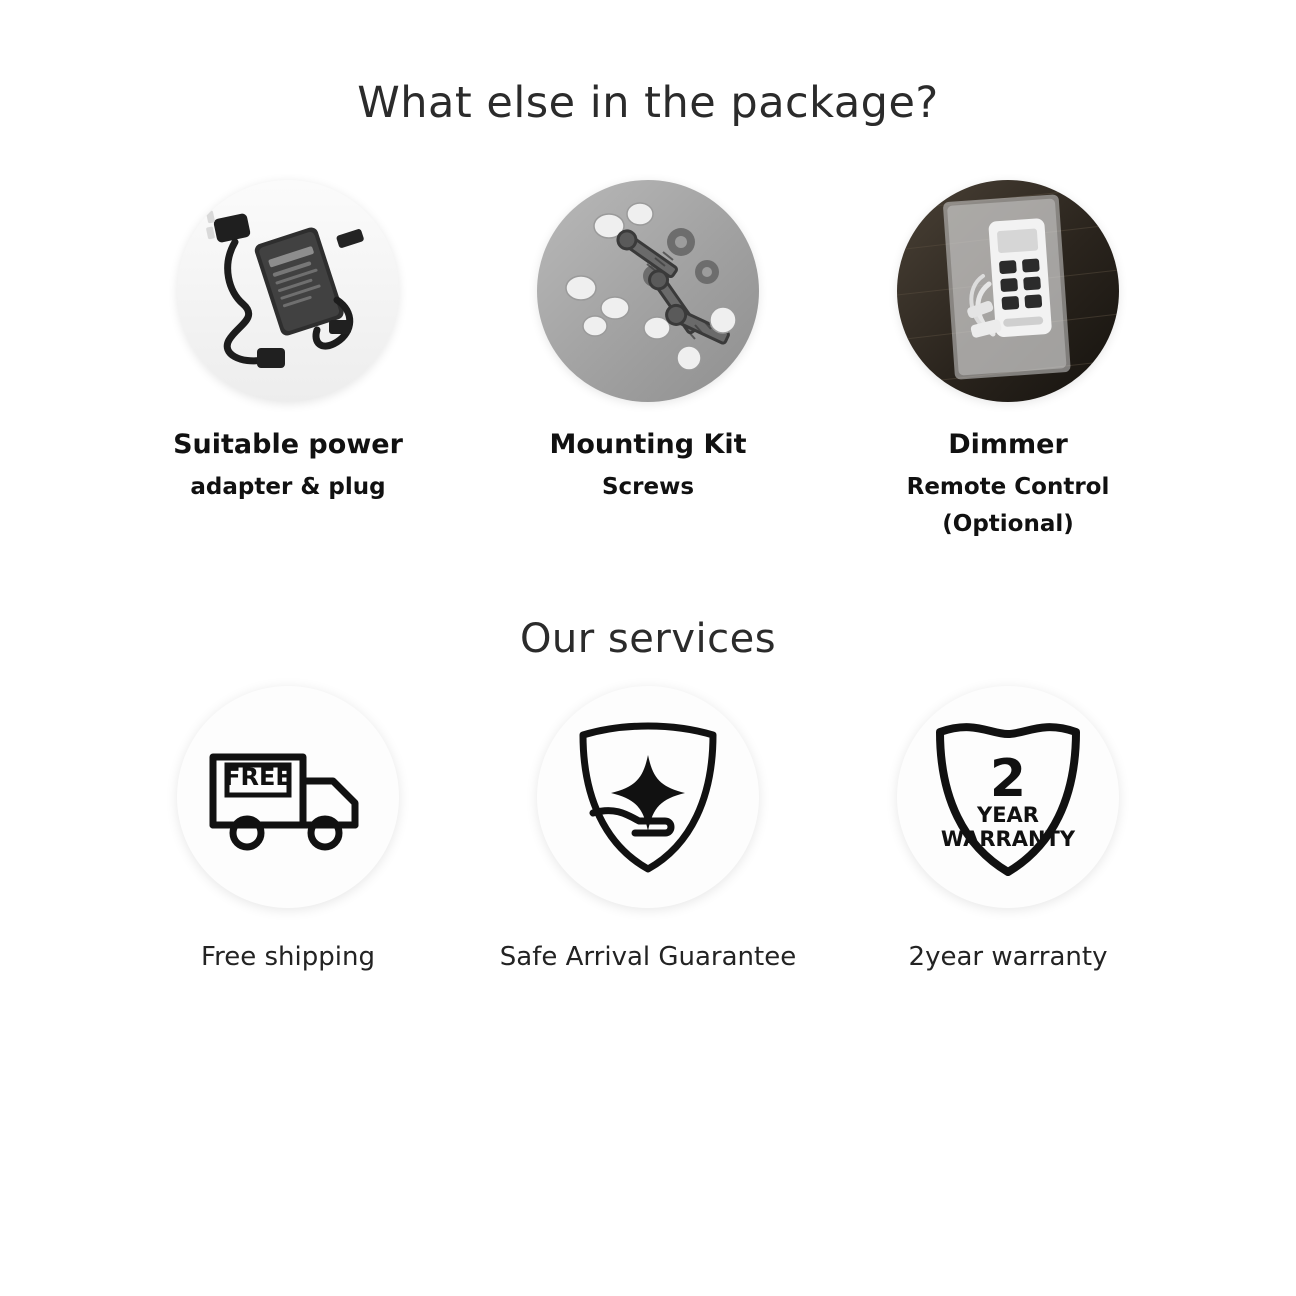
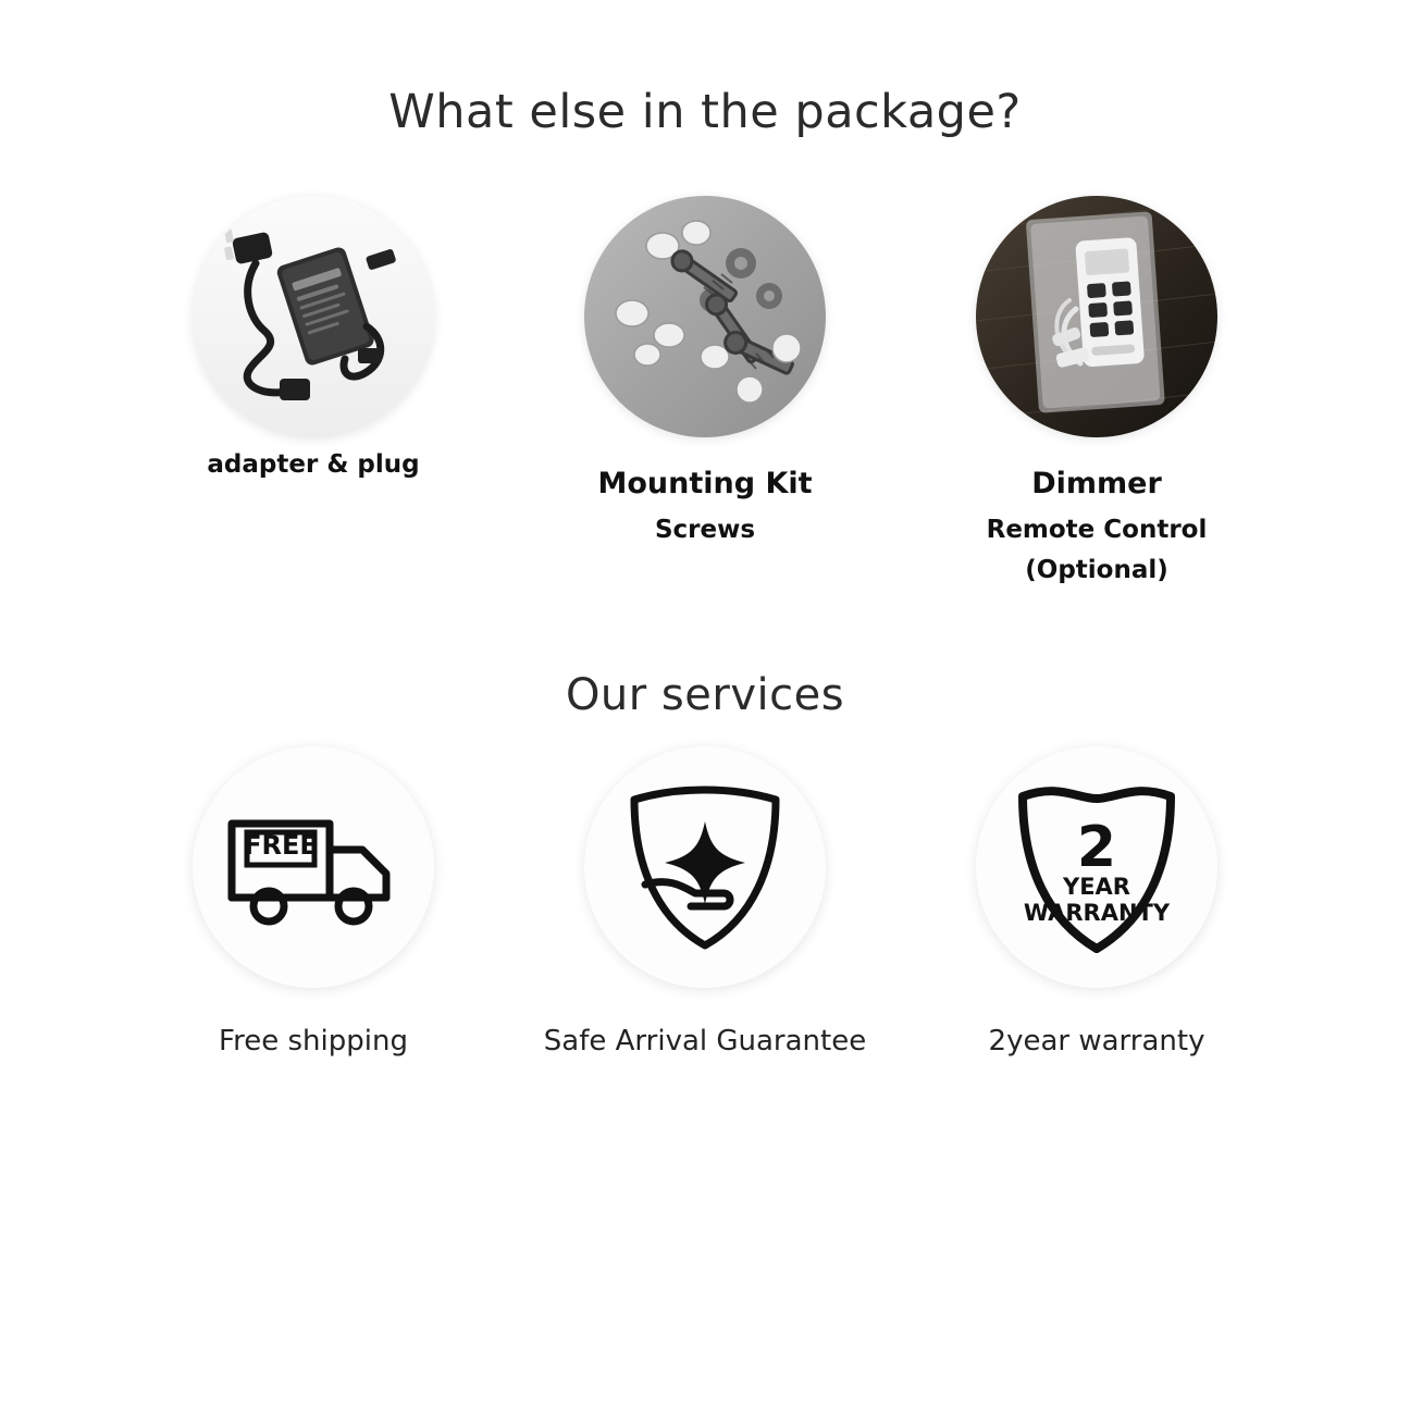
  What else in the package?
- Suitable power
  adapter & plug
  Mounting Kit
  Screws
  Dimmer
  Remote Control
  (Optional)
  Our services
  FREE
  Free shipping
  Safe Arrival Guarantee
  2
  YEAR
  WARRANTY
  2year warranty
